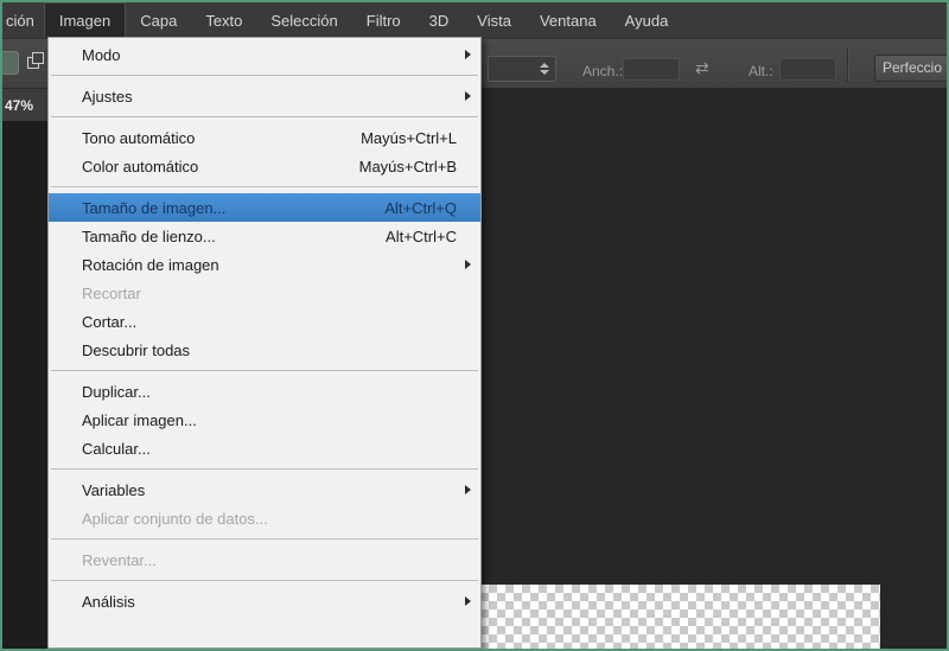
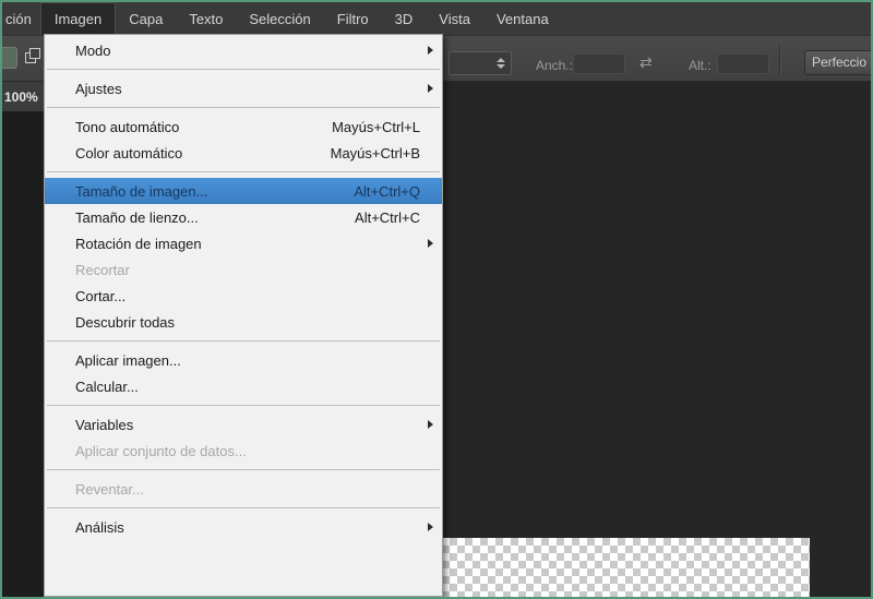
  ción
  Imagen
  Capa
  Texto
  Selección
  Filtro
  3D
  Vista
  Ventana
- Ayuda
  Anch.:
  ⇄
  Alt.:
  Perfeccio
- 47%
+ 100%
  Modo
  Ajustes
  Tono automático
  Mayús+Ctrl+L
  Color automático
  Mayús+Ctrl+B
  Tamaño de imagen...
  Alt+Ctrl+Q
  Tamaño de lienzo...
  Alt+Ctrl+C
  Rotación de imagen
  Recortar
  Cortar...
  Descubrir todas
- Duplicar...
  Aplicar imagen...
  Calcular...
  Variables
  Aplicar conjunto de datos...
  Reventar...
  Análisis
